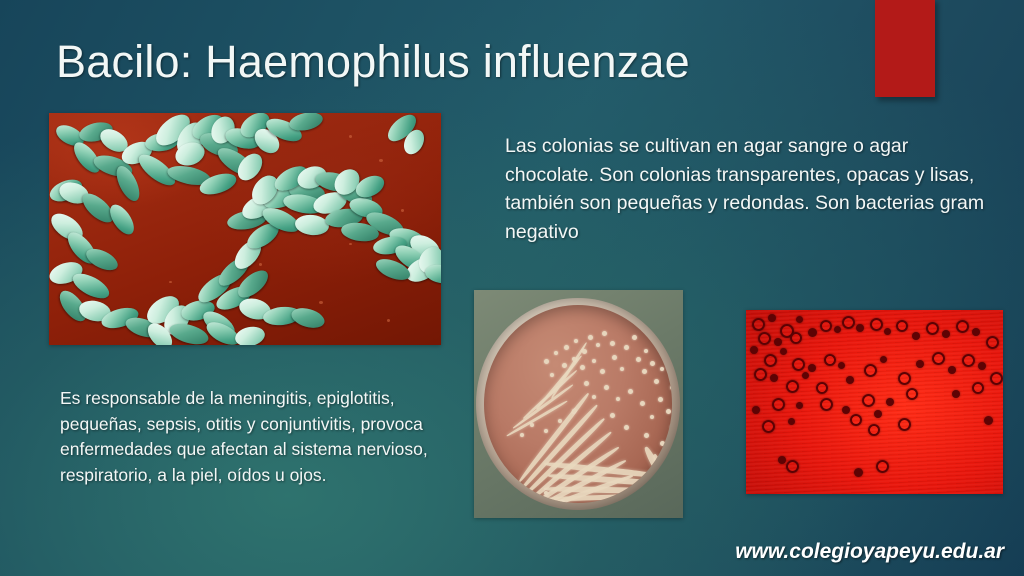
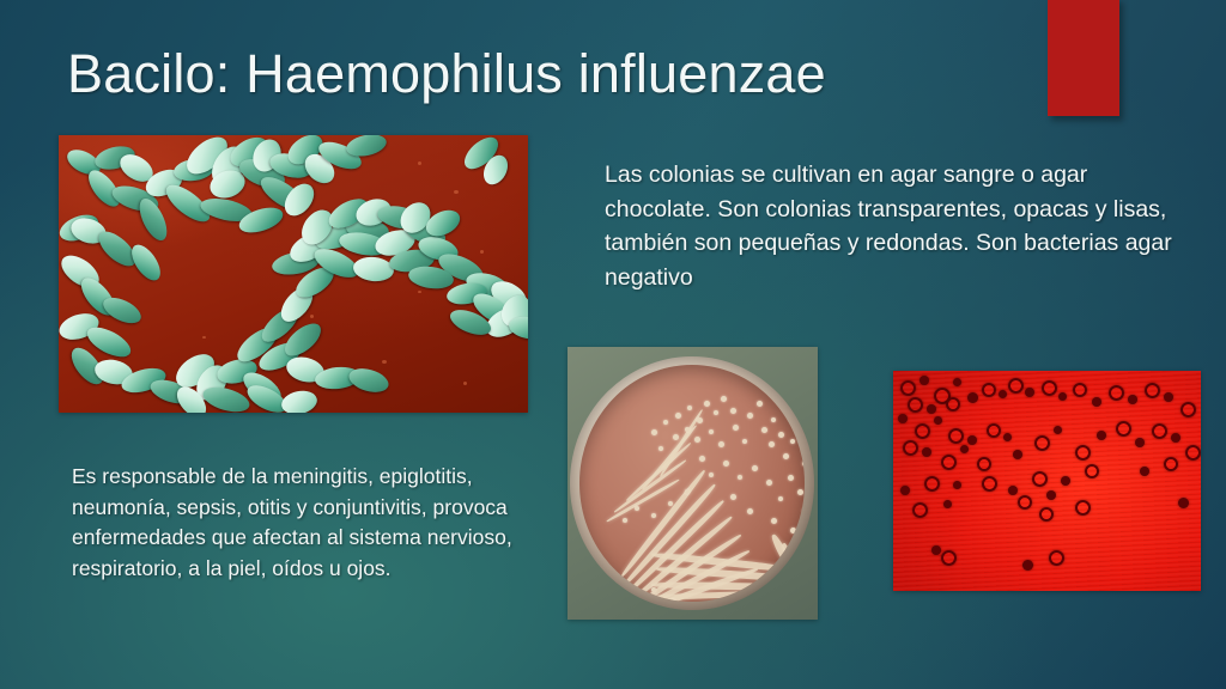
  Bacilo: Haemophilus influenzae
- Las colonias se cultivan en agar sangre o agar chocolate. Son colonias transparentes, opacas y lisas, también son pequeñas y redondas. Son bacterias gram negativo
+ Las colonias se cultivan en agar sangre o agar chocolate. Son colonias transparentes, opacas y lisas, también son pequeñas y redondas. Son bacterias agar negativo
- Es responsable de la meningitis, epiglotitis, pequeñas, sepsis, otitis y conjuntivitis, provoca enfermedades que afectan al sistema nervioso, respiratorio, a la piel, oídos u ojos.
+ Es responsable de la meningitis, epiglotitis, neumonía, sepsis, otitis y conjuntivitis, provoca enfermedades que afectan al sistema nervioso, respiratorio, a la piel, oídos u ojos.
- www.colegioyapeyu.edu.ar
